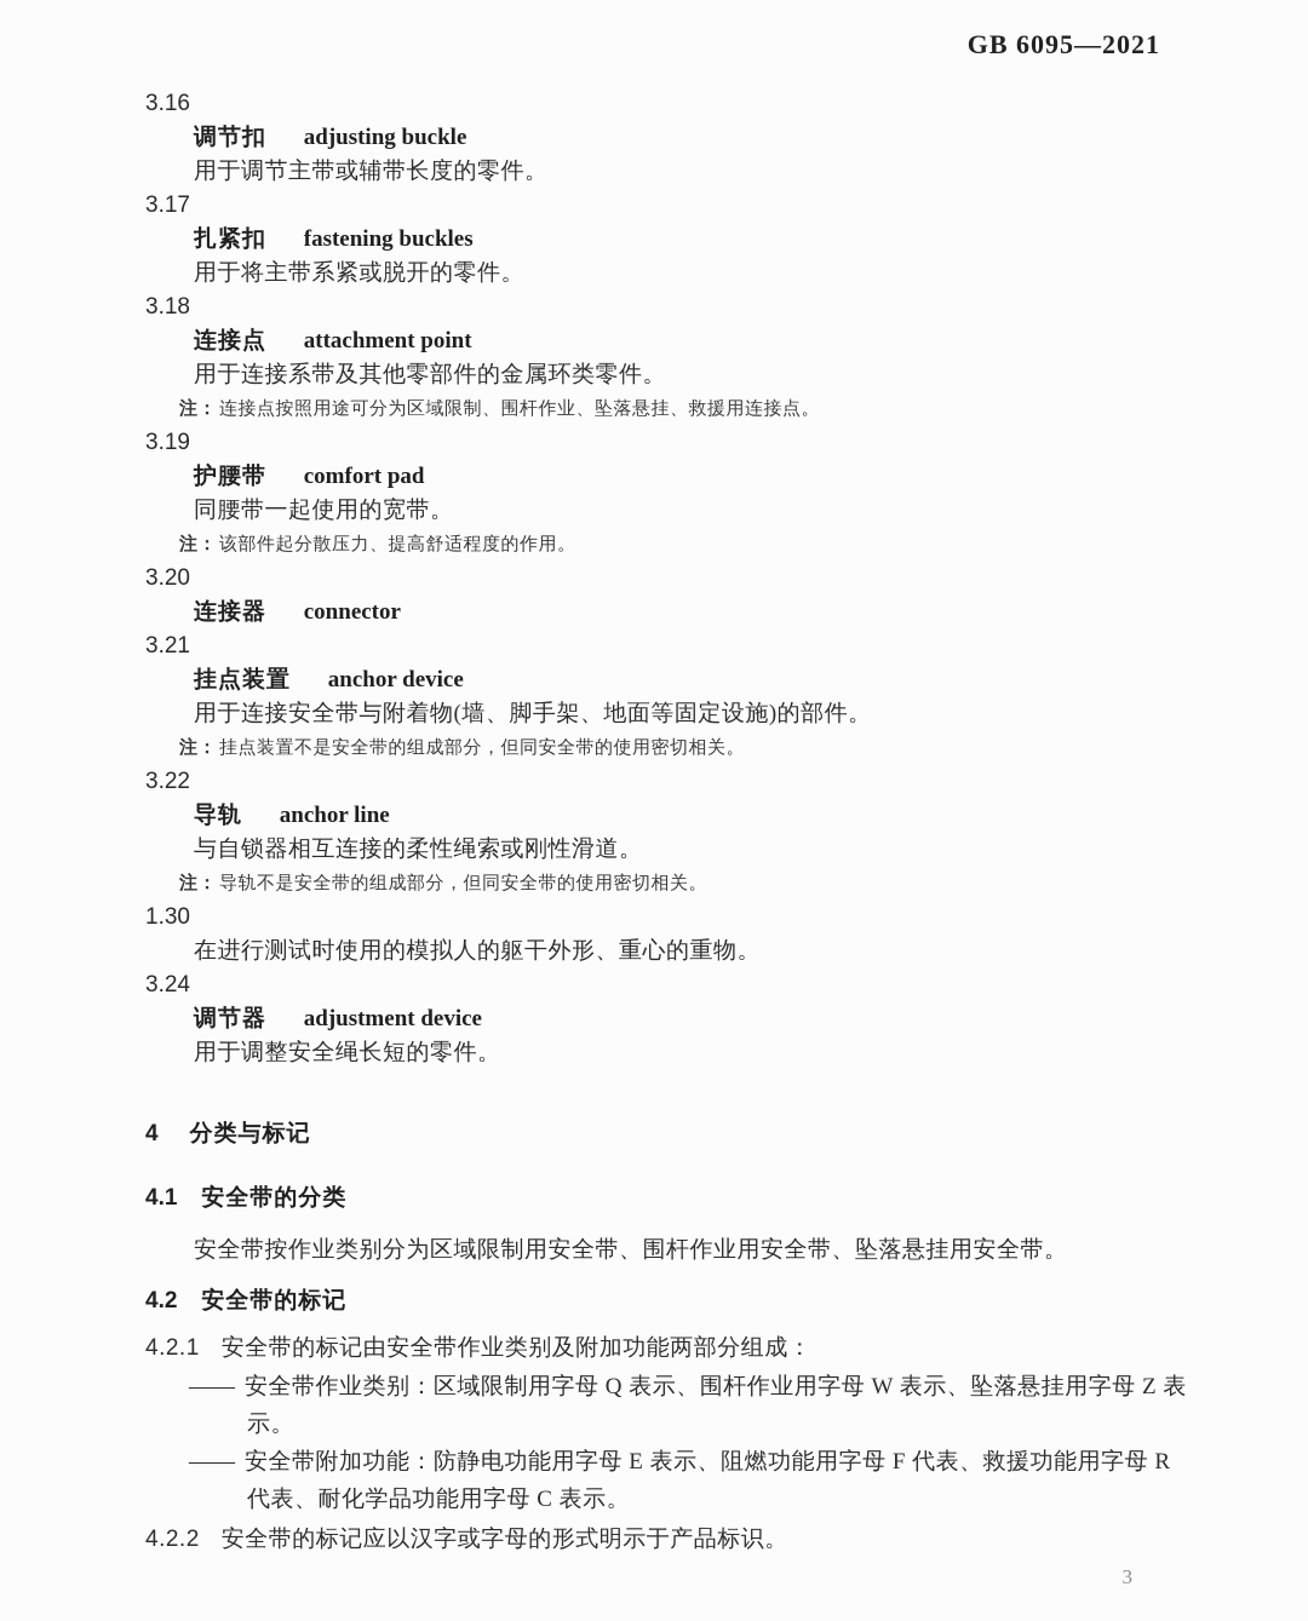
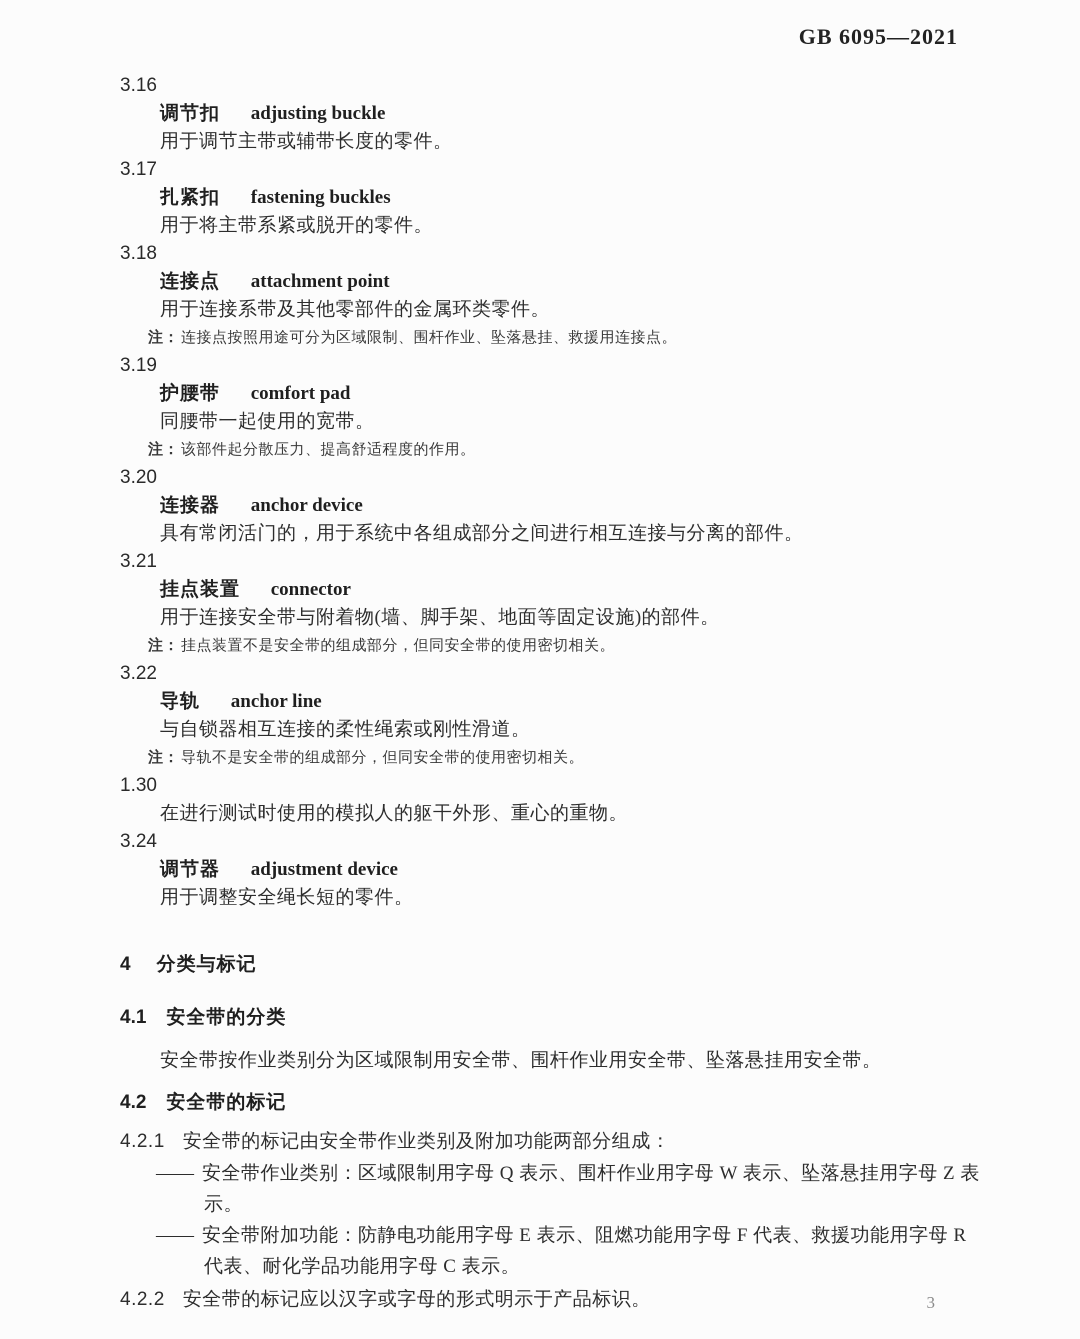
  GB 6095—2021
  3.16
  调节扣 adjusting buckle
  用于调节主带或辅带长度的零件。
  3.17
  扎紧扣 fastening buckles
  用于将主带系紧或脱开的零件。
  3.18
  连接点 attachment point
  用于连接系带及其他零部件的金属环类零件。
  注： 连接点按照用途可分为区域限制、围杆作业、坠落悬挂、救援用连接点。
  3.19
  护腰带 comfort pad
  同腰带一起使用的宽带。
  注： 该部件起分散压力、提高舒适程度的作用。
  3.20
- 连接器 connector
+ 连接器 anchor device
+ 具有常闭活门的，用于系统中各组成部分之间进行相互连接与分离的部件。
  3.21
- 挂点装置 anchor device
+ 挂点装置 connector
  用于连接安全带与附着物(墙、脚手架、地面等固定设施)的部件。
  注： 挂点装置不是安全带的组成部分，但同安全带的使用密切相关。
  3.22
  导轨 anchor line
  与自锁器相互连接的柔性绳索或刚性滑道。
  注： 导轨不是安全带的组成部分，但同安全带的使用密切相关。
  1.30
  在进行测试时使用的模拟人的躯干外形、重心的重物。
  3.24
  调节器 adjustment device
  用于调整安全绳长短的零件。
  4 分类与标记
  4.1 安全带的分类
  安全带按作业类别分为区域限制用安全带、围杆作业用安全带、坠落悬挂用安全带。
  4.2 安全带的标记
  4.2.1 安全带的标记由安全带作业类别及附加功能两部分组成：
  —— 安全带作业类别：区域限制用字母 Q 表示、围杆作业用字母 W 表示、坠落悬挂用字母 Z 表示。
  —— 安全带附加功能：防静电功能用字母 E 表示、阻燃功能用字母 F 代表、救援功能用字母 R 代表、耐化学品功能用字母 C 表示。
  4.2.2 安全带的标记应以汉字或字母的形式明示于产品标识。
  3
